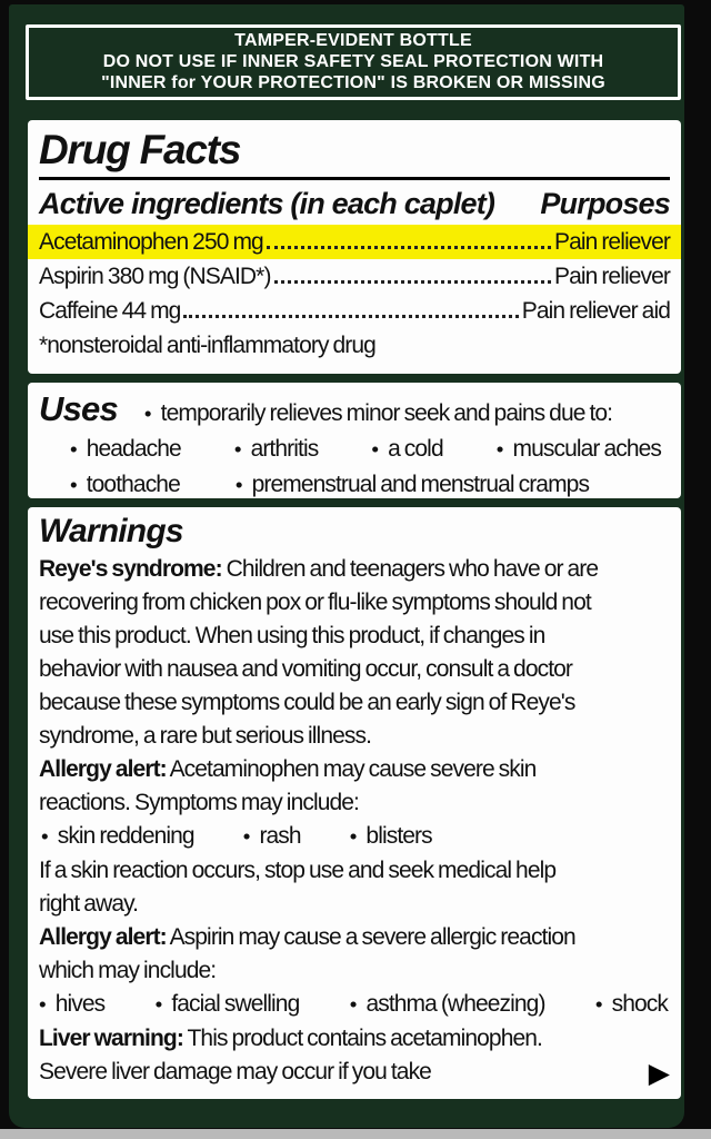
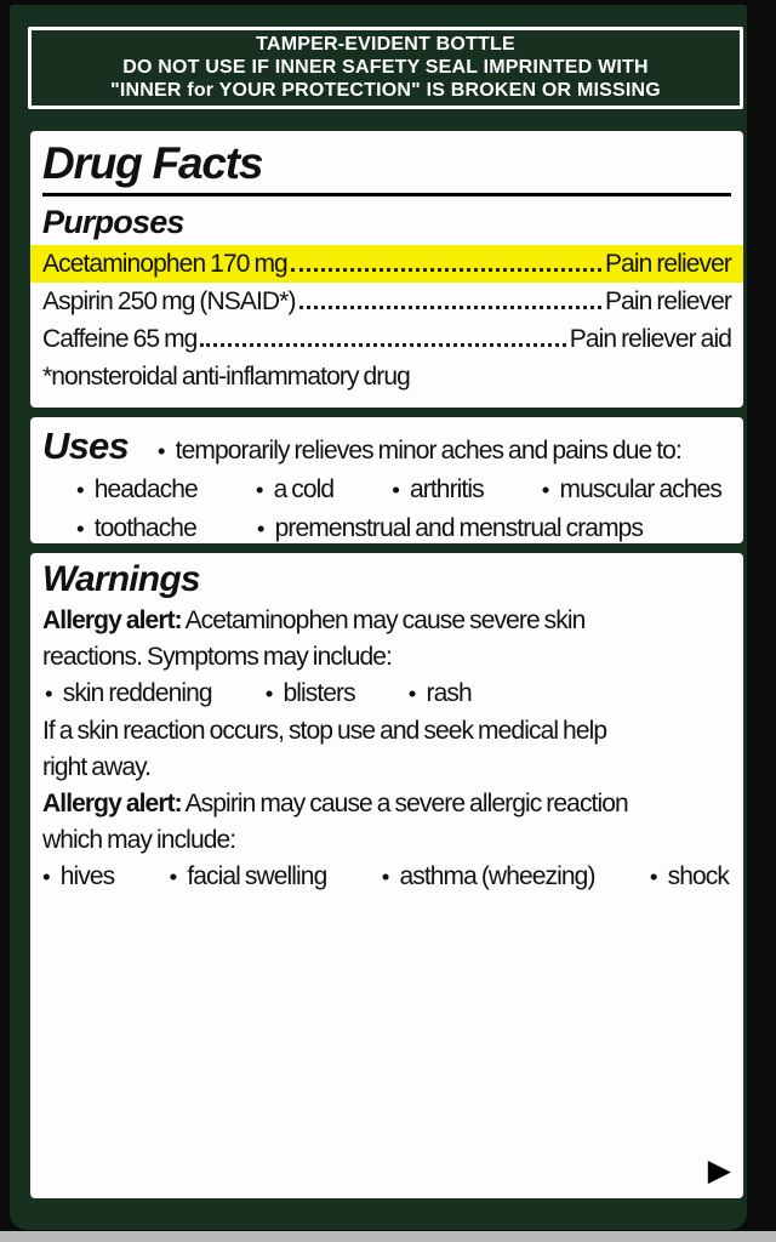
  TAMPER-EVIDENT BOTTLE
- DO NOT USE IF INNER SAFETY SEAL PROTECTION WITH
+ DO NOT USE IF INNER SAFETY SEAL IMPRINTED WITH
  "INNER for YOUR PROTECTION" IS BROKEN OR MISSING
  Drug Facts
- Active ingredients (in each caplet)
  Purposes
- Acetaminophen 250 mg
+ Acetaminophen 170 mg
  Pain reliever
- Aspirin 380 mg (NSAID*)
+ Aspirin 250 mg (NSAID*)
  Pain reliever
- Caffeine 44 mg
+ Caffeine 65 mg
  Pain reliever aid
  *nonsteroidal anti-inflammatory drug
  Uses
  •
- temporarily relieves minor seek and pains due to:
+ temporarily relieves minor aches and pains due to:
  •
  headache
  •
- arthritis
+ a cold
  •
- a cold
+ arthritis
  •
  muscular aches
  •
  toothache
  •
  premenstrual and menstrual cramps
  Warnings
- Reye's syndrome: Children and teenagers who have or are
- recovering from chicken pox or flu-like symptoms should not
- use this product. When using this product, if changes in
- behavior with nausea and vomiting occur, consult a doctor
- because these symptoms could be an early sign of Reye's
- syndrome, a rare but serious illness.
  Allergy alert: Acetaminophen may cause severe skin
  reactions. Symptoms may include:
  •
  skin reddening
  •
- rash
+ blisters
  •
- blisters
+ rash
  If a skin reaction occurs, stop use and seek medical help
  right away.
  Allergy alert: Aspirin may cause a severe allergic reaction
  which may include:
  •
  hives
  •
  facial swelling
  •
  asthma (wheezing)
  •
  shock
- Liver warning: This product contains acetaminophen.
- Severe liver damage may occur if you take
  ▶
